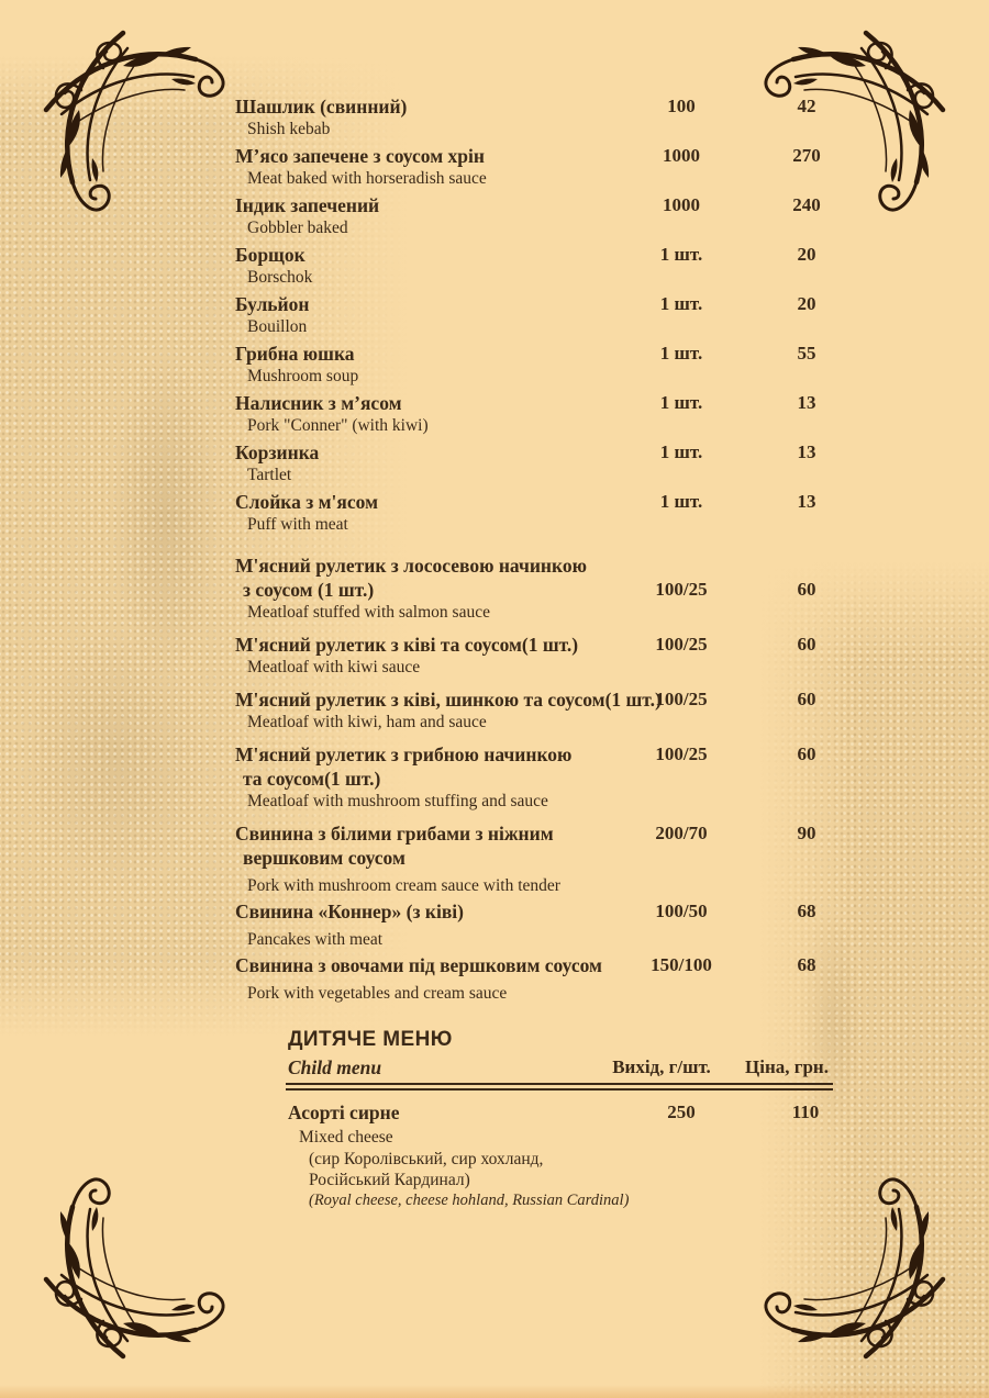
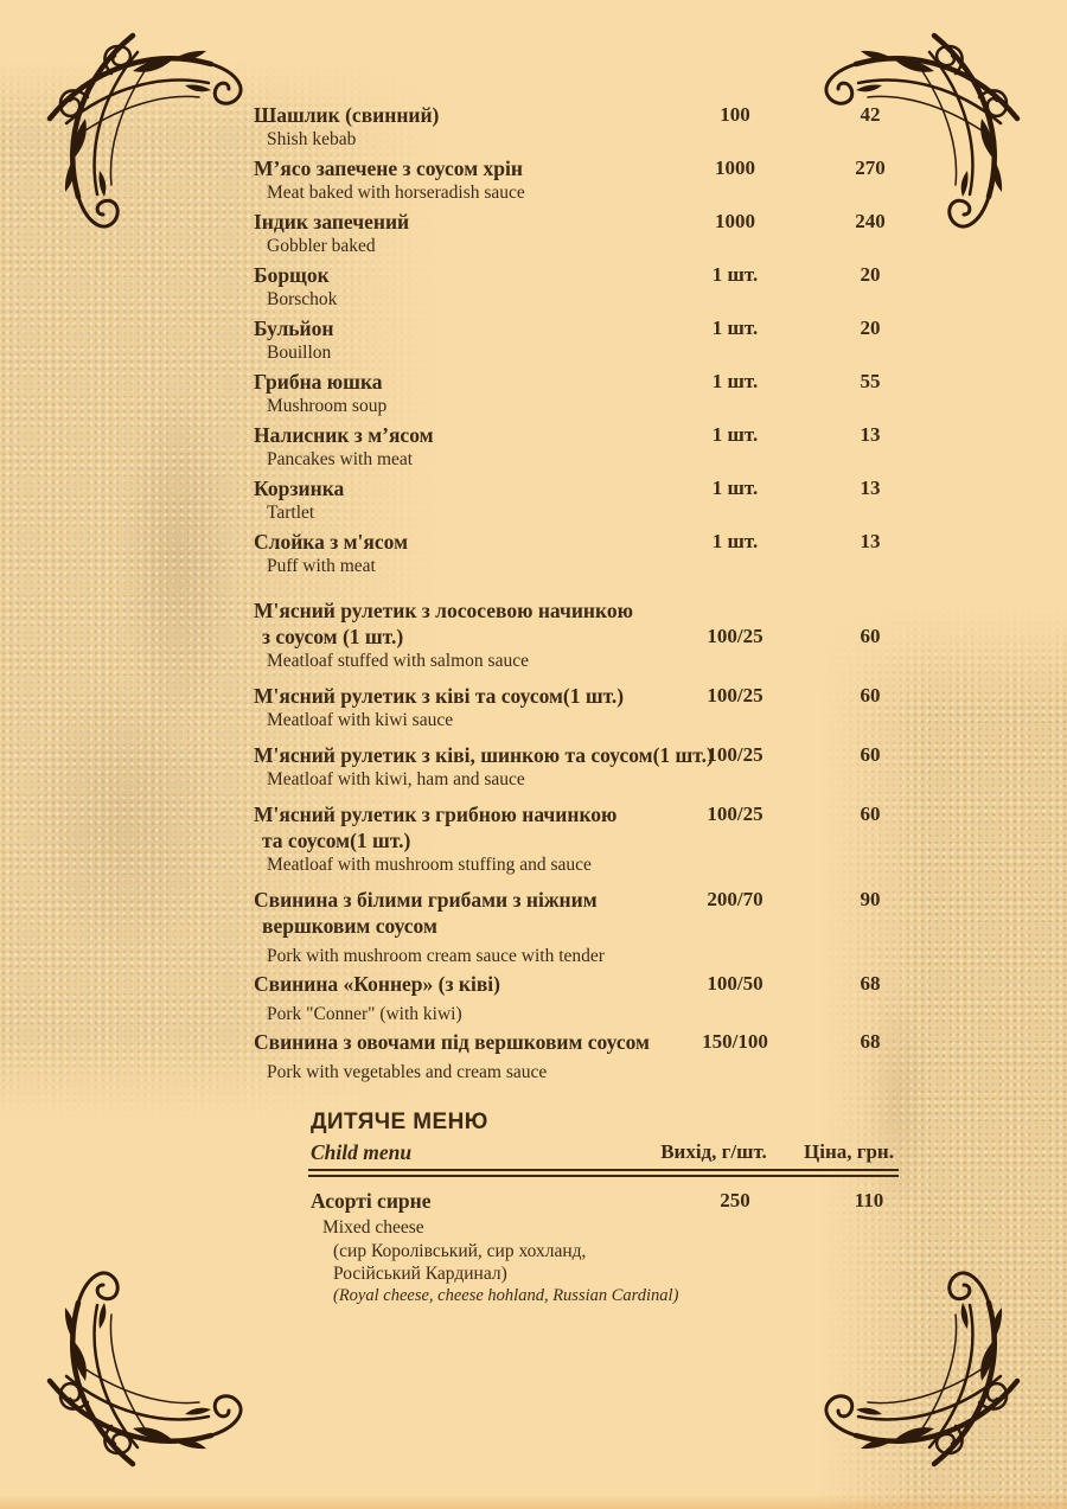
  Шашлик (свинний)
  100
  42
  Shish kebab
  М’ясо запечене з соусом хрін
  1000
  270
  Meat baked with horseradish sauce
  Індик запечений
  1000
  240
  Gobbler baked
  Борщок
  1 шт.
  20
  Borschok
  Бульйон
  1 шт.
  20
  Bouillon
  Грибна юшка
  1 шт.
  55
  Mushroom soup
  Налисник з м’ясом
  1 шт.
  13
- Pork "Conner" (with kiwi)
+ Pancakes with meat
  Корзинка
  1 шт.
  13
  Tartlet
  Слойка з м'ясом
  1 шт.
  13
  Puff with meat
  М'ясний рулетик з лососевою начинкою
  з соусом (1 шт.)
  100/25
  60
  Meatloaf stuffed with salmon sauce
  М'ясний рулетик з ківі та соусом(1 шт.)
  100/25
  60
  Meatloaf with kiwi sauce
  М'ясний рулетик з ківі, шинкою та соусом(1 шт.)
  100/25
  60
  Meatloaf with kiwi, ham and sauce
  М'ясний рулетик з грибною начинкою
  100/25
  60
  та соусом(1 шт.)
  Meatloaf with mushroom stuffing and sauce
  Свинина з білими грибами з ніжним
  200/70
  90
  вершковим соусом
  Pork with mushroom cream sauce with tender
  Свинина «Коннер» (з ківі)
  100/50
  68
- Pancakes with meat
+ Pork "Conner" (with kiwi)
  Свинина з овочами під вершковим соусом
  150/100
  68
  Pork with vegetables and cream sauce
  ДИТЯЧЕ МЕНЮ
  Child menu
  Вихід, г/шт.
  Ціна, грн.
  Асорті сирне
  250
  110
  Mixed cheese
  (сир Королівський, сир хохланд,
  Російський Кардинал)
  (Royal cheese, cheese hohland, Russian Cardinal)
